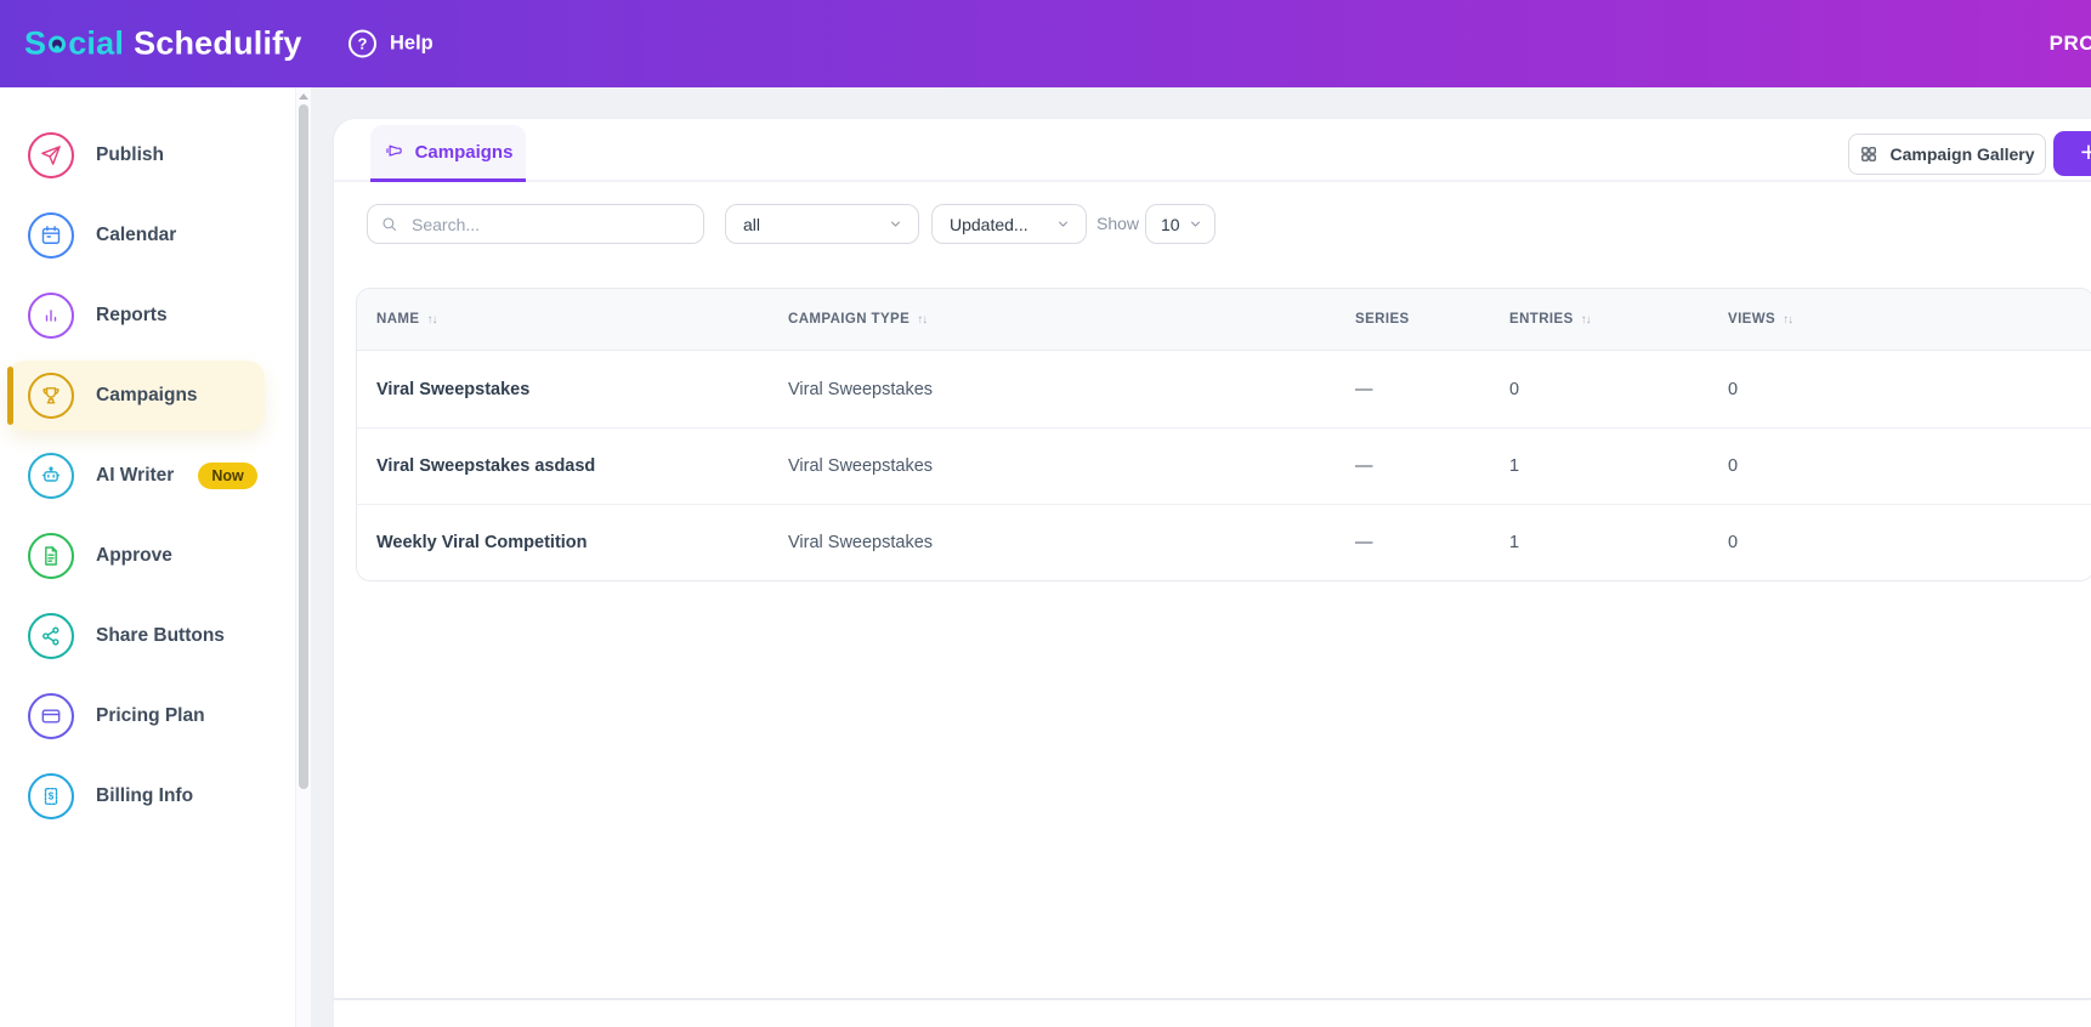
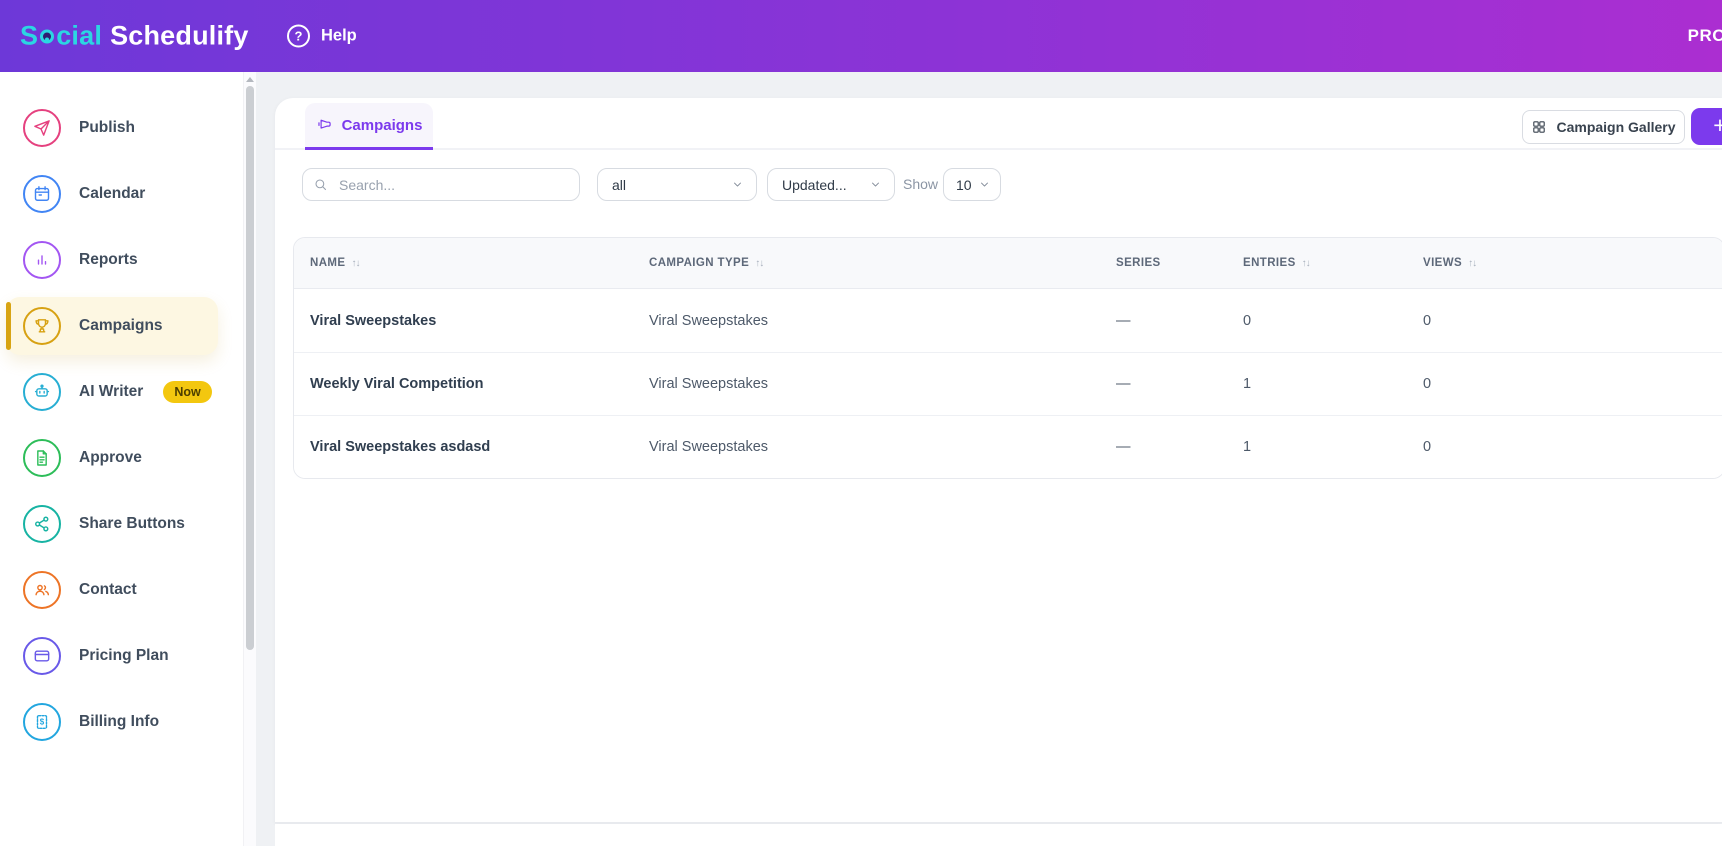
  S
  cial
  Schedulify
  ?
  Help
  PRO
  Publish
  Calendar
  Reports
  Campaigns
  AI Writer
  Now
  Approve
  Share Buttons
+ Contact
  Pricing Plan
  $
  Billing Info
  Campaigns
  Campaign Gallery
  +
  Search...
  all
  Updated...
  Show
  10
  NAME
  ↑↓
  CAMPAIGN TYPE
  ↑↓
  SERIES
  ENTRIES
  ↑↓
  VIEWS
  ↑↓
  Viral Sweepstakes
  Viral Sweepstakes
  —
  0
  0
- Viral Sweepstakes asdasd
+ Weekly Viral Competition
  Viral Sweepstakes
  —
  1
  0
- Weekly Viral Competition
+ Viral Sweepstakes asdasd
  Viral Sweepstakes
  —
  1
  0
